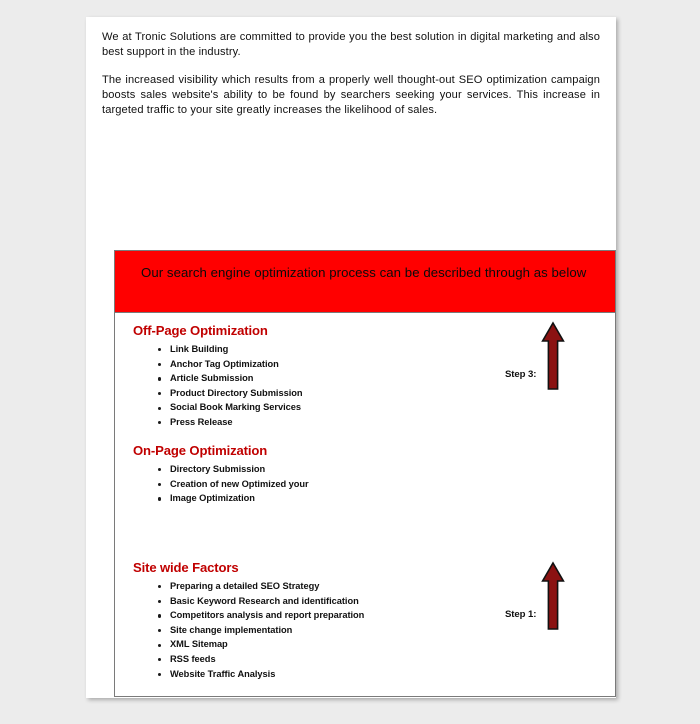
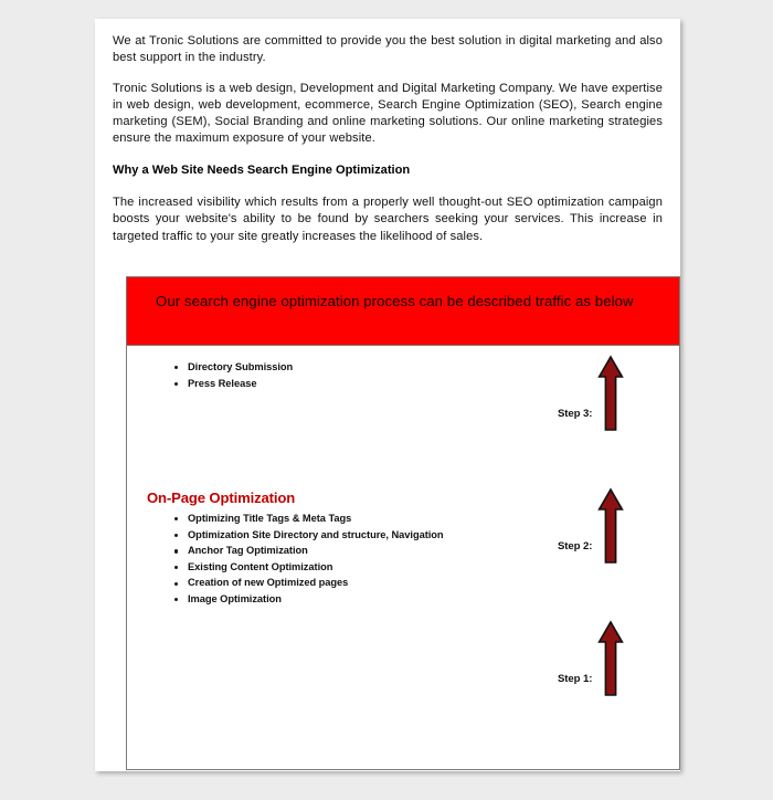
  We at Tronic Solutions are committed to provide you the best solution in digital marketing and also best support in the industry.
+ Tronic Solutions is a web design, Development and Digital Marketing Company. We have expertise in web design, web development, ecommerce, Search Engine Optimization (SEO), Search engine marketing (SEM), Social Branding and online marketing solutions. Our online marketing strategies ensure the maximum exposure of your website.
+ Why a Web Site Needs Search Engine Optimization
- The increased visibility which results from a properly well thought-out SEO optimization campaign boosts sales website's ability to be found by searchers seeking your services. This increase in targeted traffic to your site greatly increases the likelihood of sales.
+ The increased visibility which results from a properly well thought-out SEO optimization campaign boosts your website's ability to be found by searchers seeking your services. This increase in targeted traffic to your site greatly increases the likelihood of sales.
- Our search engine optimization process can be described through as below
+ Our search engine optimization process can be described traffic as below
- Off-Page Optimization
- Link Building
- Anchor Tag Optimization
+ Directory Submission
- Article Submission
- Product Directory Submission
- Social Book Marking Services
  Press Release
  On-Page Optimization
+ Optimizing Title Tags & Meta Tags
+ Optimization Site Directory and structure, Navigation
- Directory Submission
+ Anchor Tag Optimization
+ Existing Content Optimization
- Creation of new Optimized your
+ Creation of new Optimized pages
  Image Optimization
- Site wide Factors
- Preparing a detailed SEO Strategy
- Basic Keyword Research and identification
- Competitors analysis and report preparation
- Site change implementation
- XML Sitemap
- RSS feeds
- Website Traffic Analysis
  Step 3:
+ Step 2:
  Step 1:
